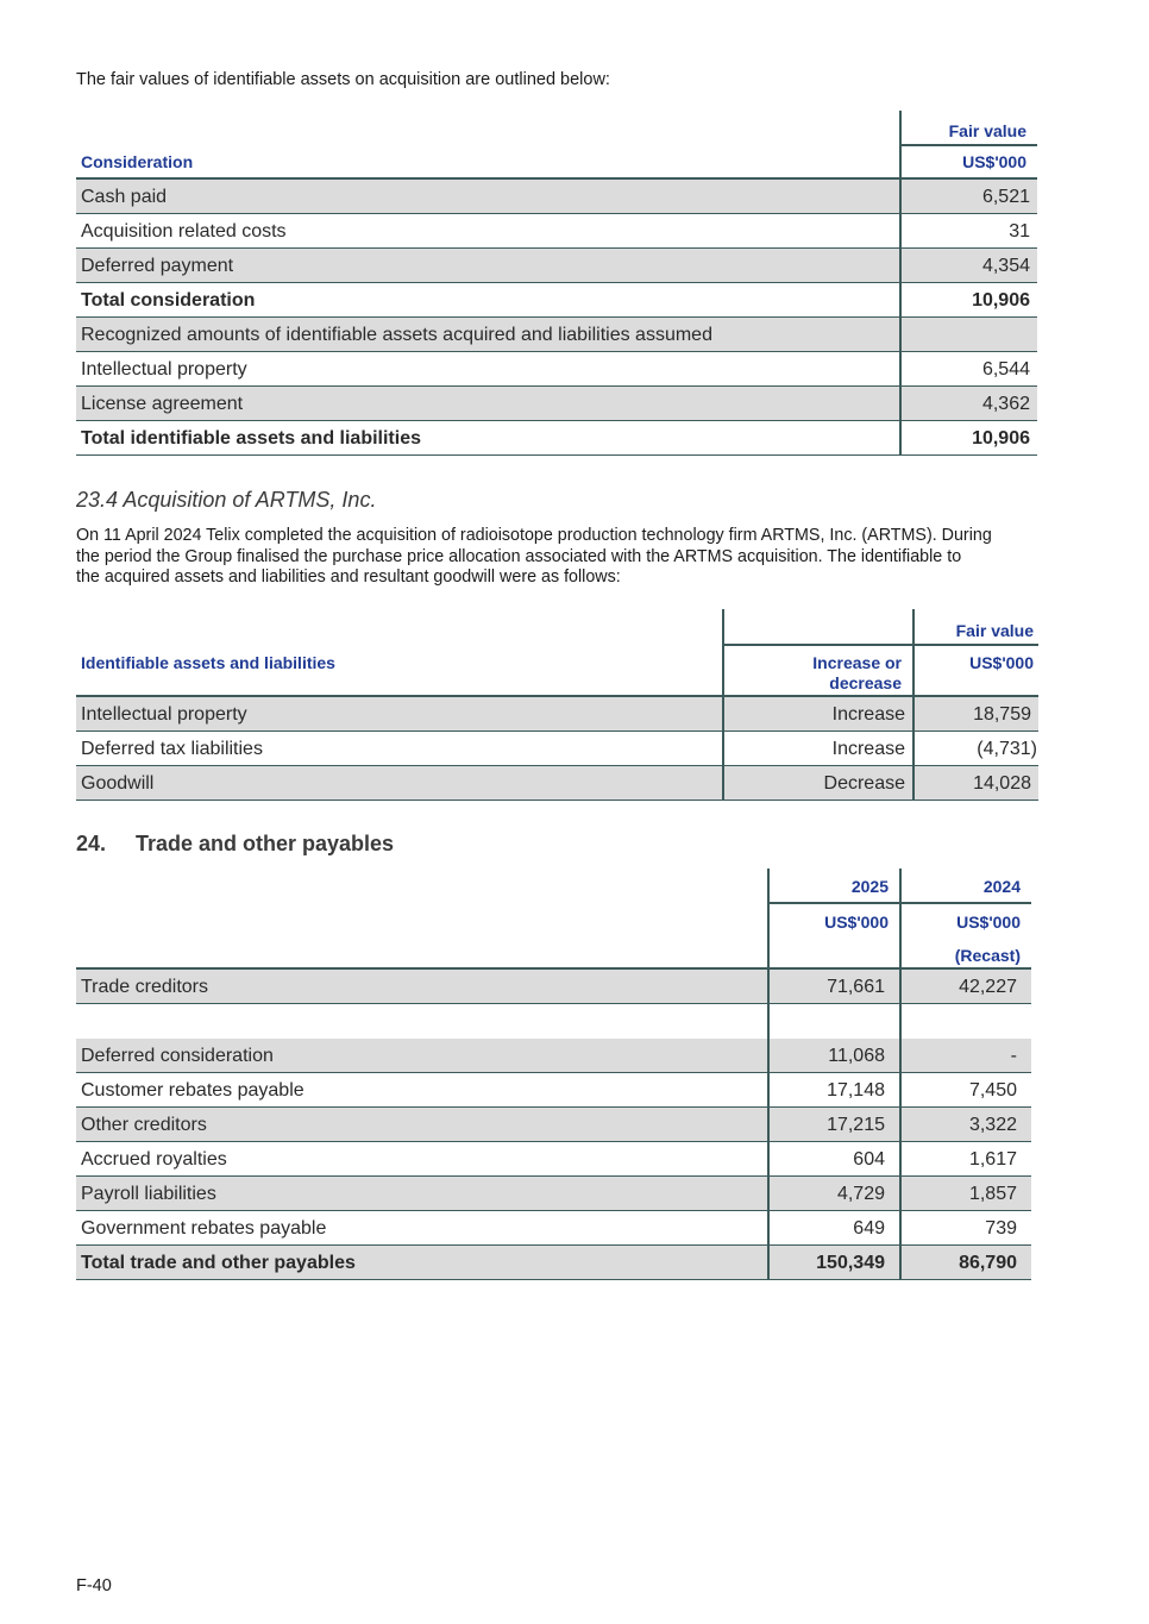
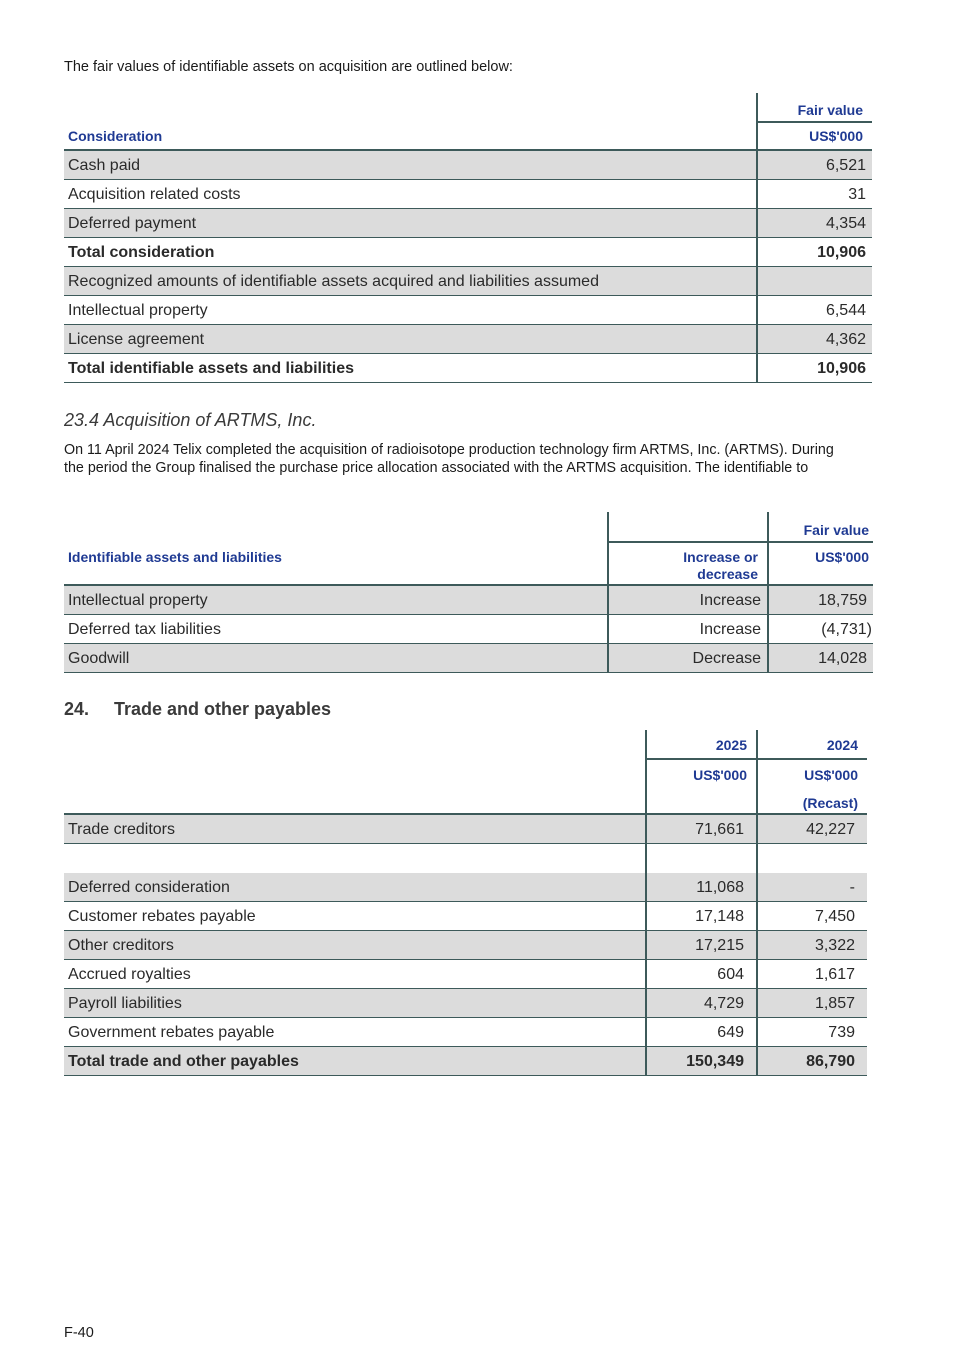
  The fair values of identifiable assets on acquisition are outlined below:
  Fair value
  Consideration
  US$'000
  Cash paid
  6,521
  Acquisition related costs
  31
  Deferred payment
  4,354
  Total consideration
  10,906
  Recognized amounts of identifiable assets acquired and liabilities assumed
  Intellectual property
  6,544
  License agreement
  4,362
  Total identifiable assets and liabilities
  10,906
  23.4 Acquisition of ARTMS, Inc.
  On 11 April 2024 Telix completed the acquisition of radioisotope production technology firm ARTMS, Inc. (ARTMS). During
  the period the Group finalised the purchase price allocation associated with the ARTMS acquisition. The identifiable to
- the acquired assets and liabilities and resultant goodwill were as follows:
  Fair value
  Identifiable assets and liabilities
  Increase or
  decrease
  US$'000
  Intellectual property
  Increase
  18,759
  Deferred tax liabilities
  Increase
  (4,731)
  Goodwill
  Decrease
  14,028
  24. Trade and other payables
  2025
  2024
  US$'000
  US$'000
  (Recast)
  Trade creditors
  71,661
  42,227
  Deferred consideration
  11,068
  -
  Customer rebates payable
  17,148
  7,450
  Other creditors
  17,215
  3,322
  Accrued royalties
  604
  1,617
  Payroll liabilities
  4,729
  1,857
  Government rebates payable
  649
  739
  Total trade and other payables
  150,349
  86,790
  F-40
